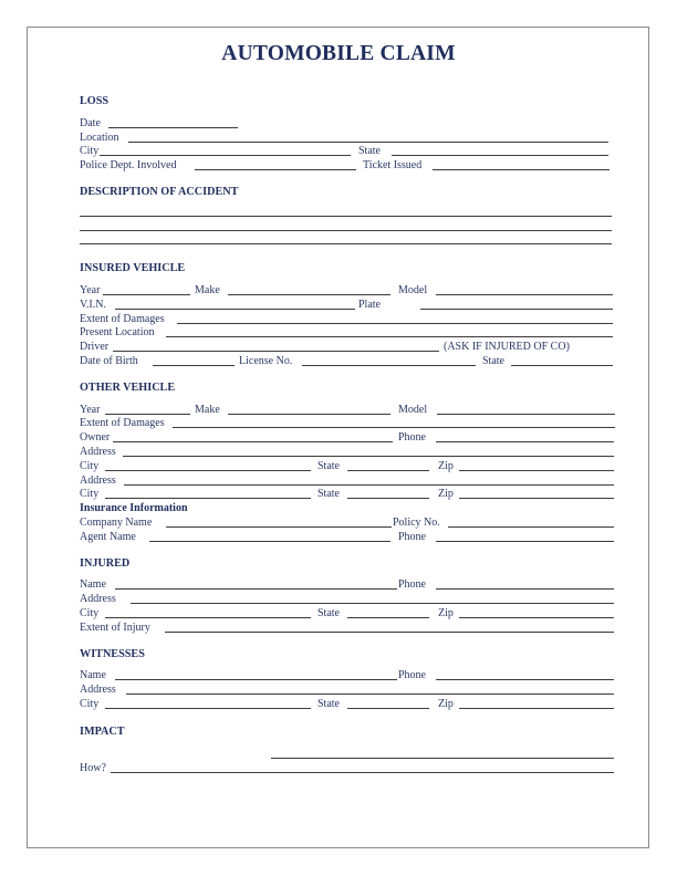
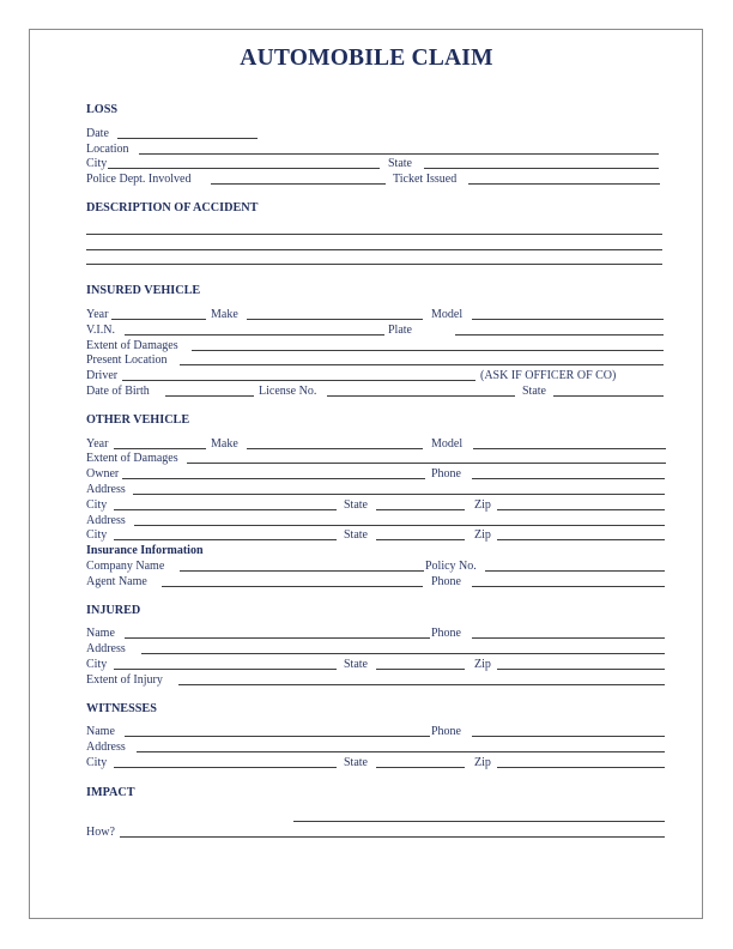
  AUTOMOBILE CLAIM
  LOSS
  Date
  Location
  City
  State
  Police Dept. Involved
  Ticket Issued
  DESCRIPTION OF ACCIDENT
  INSURED VEHICLE
  Year
  Make
  Model
  V.I.N.
  Plate
  Extent of Damages
  Present Location
  Driver
- (ASK IF INJURED OF CO)
+ (ASK IF OFFICER OF CO)
  Date of Birth
  License No.
  State
  OTHER VEHICLE
  Year
  Make
  Model
  Extent of Damages
  Owner
  Phone
  Address
  City
  State
  Zip
  Address
  City
  State
  Zip
  Insurance Information
  Company Name
  Policy No.
  Agent Name
  Phone
  INJURED
  Name
  Phone
  Address
  City
  State
  Zip
  Extent of Injury
  WITNESSES
  Name
  Phone
  Address
  City
  State
  Zip
  IMPACT
  How?
